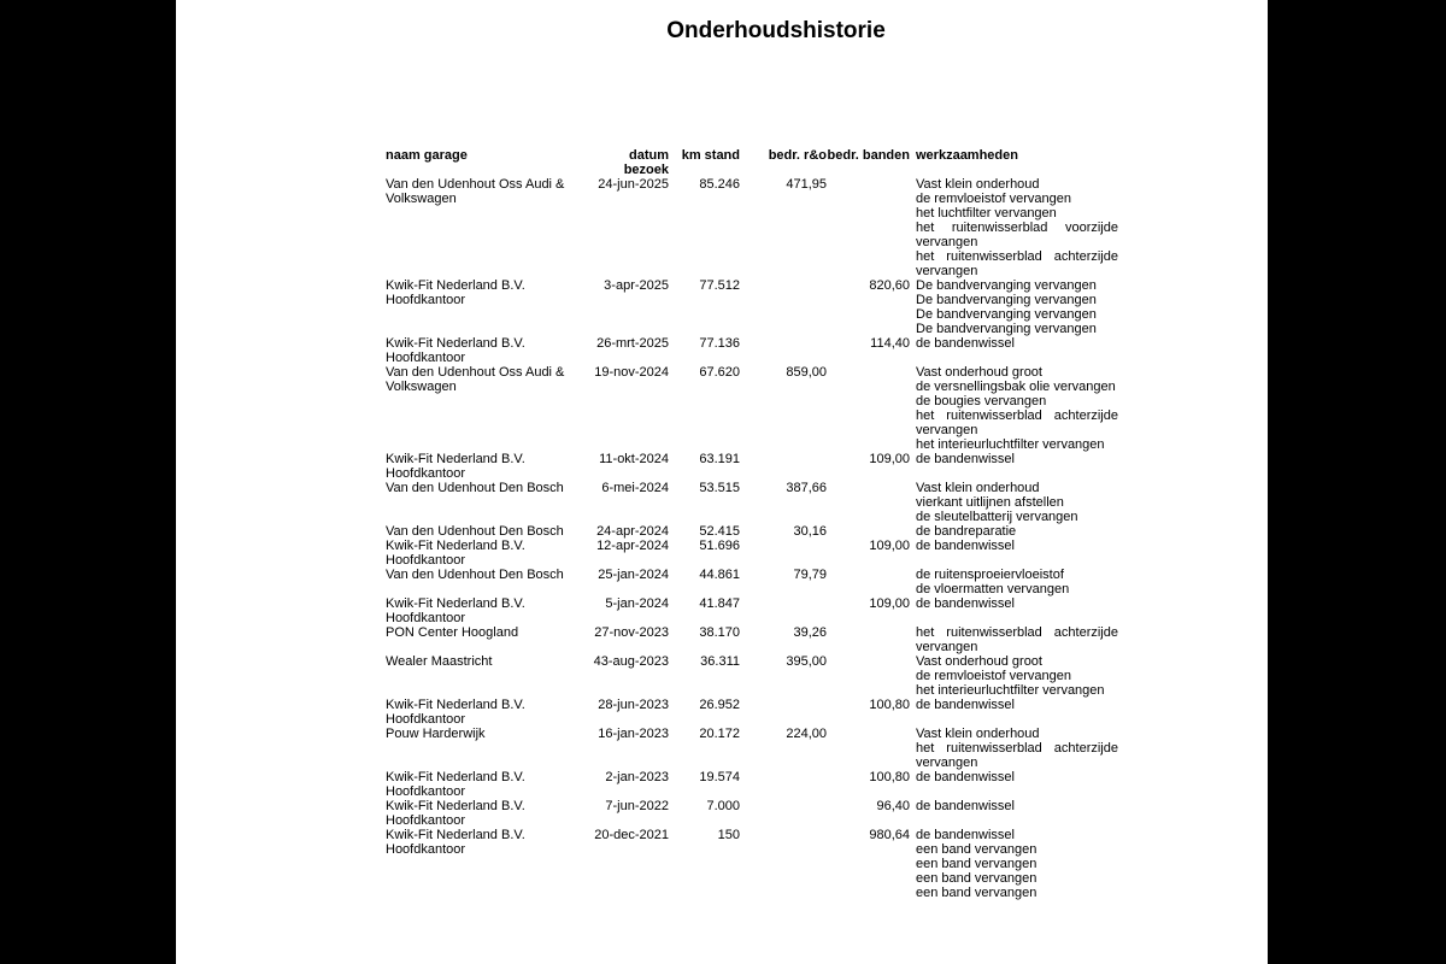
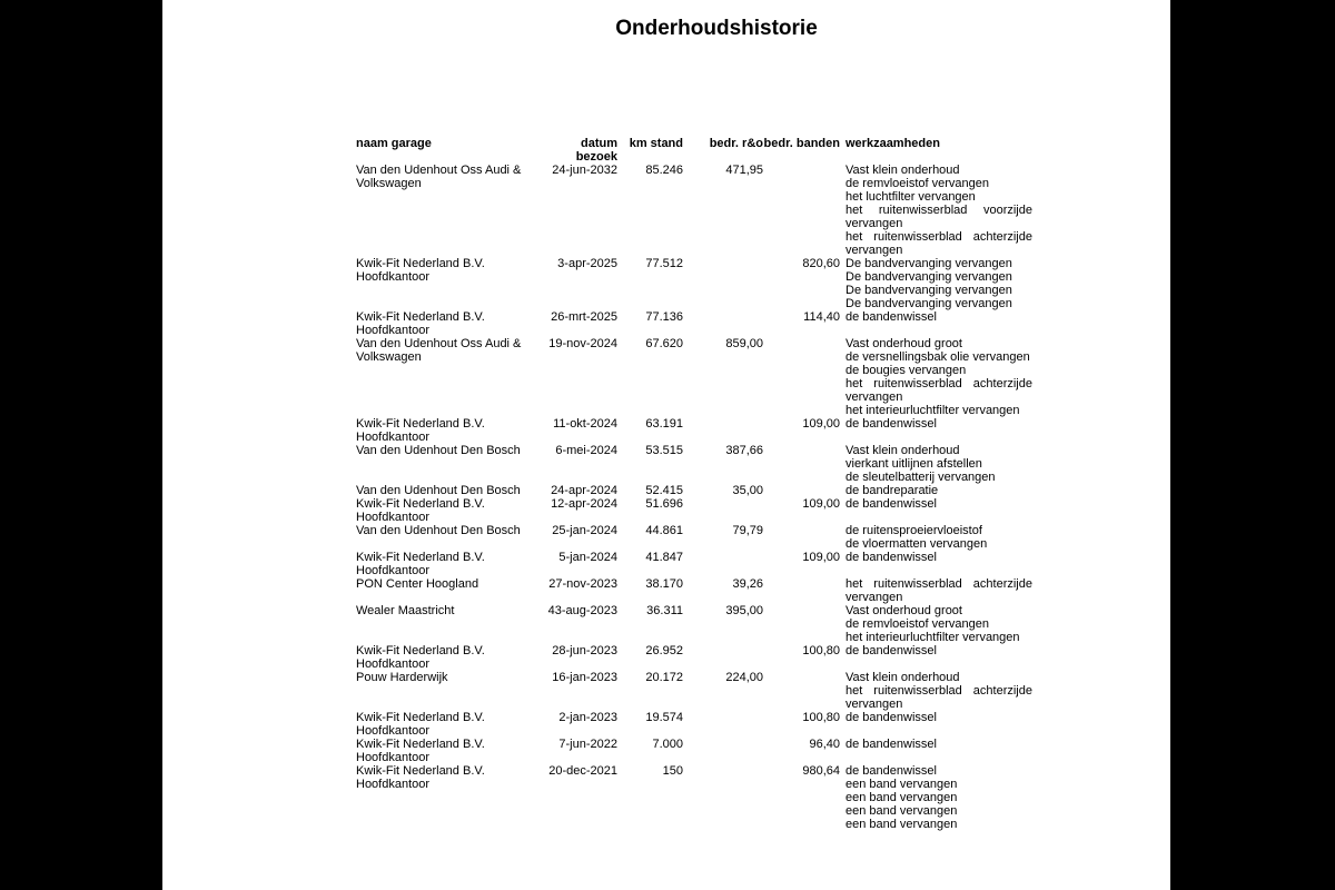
  Onderhoudshistorie
  naam garage
  datum bezoek
  km stand
  bedr. r&o
  bedr. banden
  werkzaamheden
  Van den Udenhout Oss Audi & Volkswagen
- 24-jun-2025
+ 24-jun-2032
  85.246
  471,95
  Vast klein onderhoud
  de remvloeistof vervangen
  het luchtfilter vervangen
  het ruitenwisserblad voorzijde vervangen
  het ruitenwisserblad achterzijde vervangen
  Kwik-Fit Nederland B.V. Hoofdkantoor
  3-apr-2025
  77.512
  820,60
  De bandvervanging vervangen
  De bandvervanging vervangen
  De bandvervanging vervangen
  De bandvervanging vervangen
  Kwik-Fit Nederland B.V. Hoofdkantoor
  26-mrt-2025
  77.136
  114,40
  de bandenwissel
  Van den Udenhout Oss Audi & Volkswagen
  19-nov-2024
  67.620
  859,00
  Vast onderhoud groot
  de versnellingsbak olie vervangen
  de bougies vervangen
  het ruitenwisserblad achterzijde vervangen
  het interieurluchtfilter vervangen
  Kwik-Fit Nederland B.V. Hoofdkantoor
  11-okt-2024
  63.191
  109,00
  de bandenwissel
  Van den Udenhout Den Bosch
  6-mei-2024
  53.515
  387,66
  Vast klein onderhoud
  vierkant uitlijnen afstellen
  de sleutelbatterij vervangen
  Van den Udenhout Den Bosch
  24-apr-2024
  52.415
- 30,16
+ 35,00
  de bandreparatie
  Kwik-Fit Nederland B.V. Hoofdkantoor
  12-apr-2024
  51.696
  109,00
  de bandenwissel
  Van den Udenhout Den Bosch
  25-jan-2024
  44.861
  79,79
  de ruitensproeiervloeistof
  de vloermatten vervangen
  Kwik-Fit Nederland B.V. Hoofdkantoor
  5-jan-2024
  41.847
  109,00
  de bandenwissel
  PON Center Hoogland
  27-nov-2023
  38.170
  39,26
  het ruitenwisserblad achterzijde vervangen
  Wealer Maastricht
  43-aug-2023
  36.311
  395,00
  Vast onderhoud groot
  de remvloeistof vervangen
  het interieurluchtfilter vervangen
  Kwik-Fit Nederland B.V. Hoofdkantoor
  28-jun-2023
  26.952
  100,80
  de bandenwissel
  Pouw Harderwijk
  16-jan-2023
  20.172
  224,00
  Vast klein onderhoud
  het ruitenwisserblad achterzijde vervangen
  Kwik-Fit Nederland B.V. Hoofdkantoor
  2-jan-2023
  19.574
  100,80
  de bandenwissel
  Kwik-Fit Nederland B.V. Hoofdkantoor
  7-jun-2022
  7.000
  96,40
  de bandenwissel
  Kwik-Fit Nederland B.V. Hoofdkantoor
  20-dec-2021
  150
  980,64
  de bandenwissel
  een band vervangen
  een band vervangen
  een band vervangen
  een band vervangen
